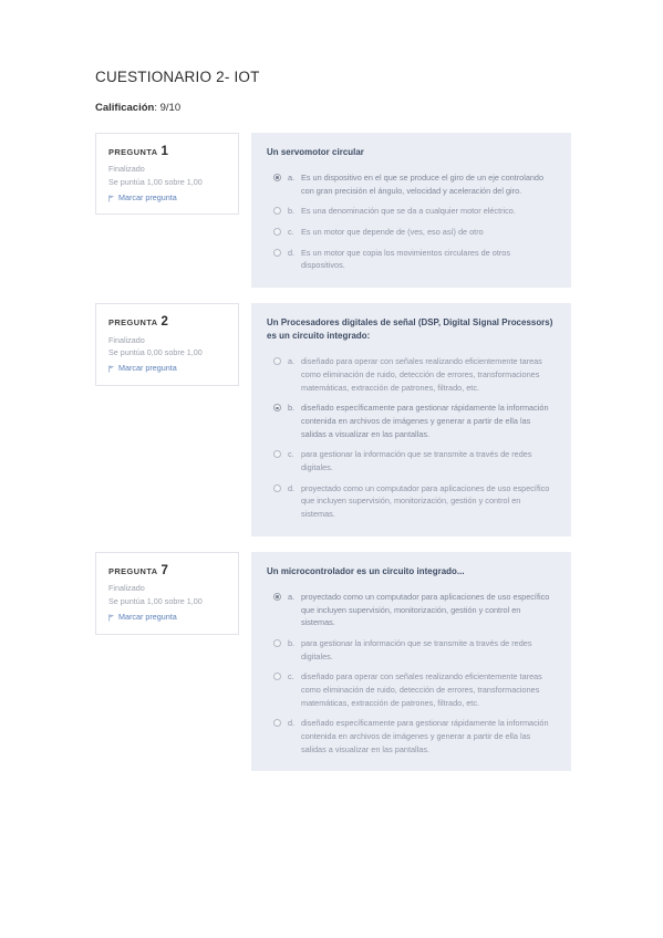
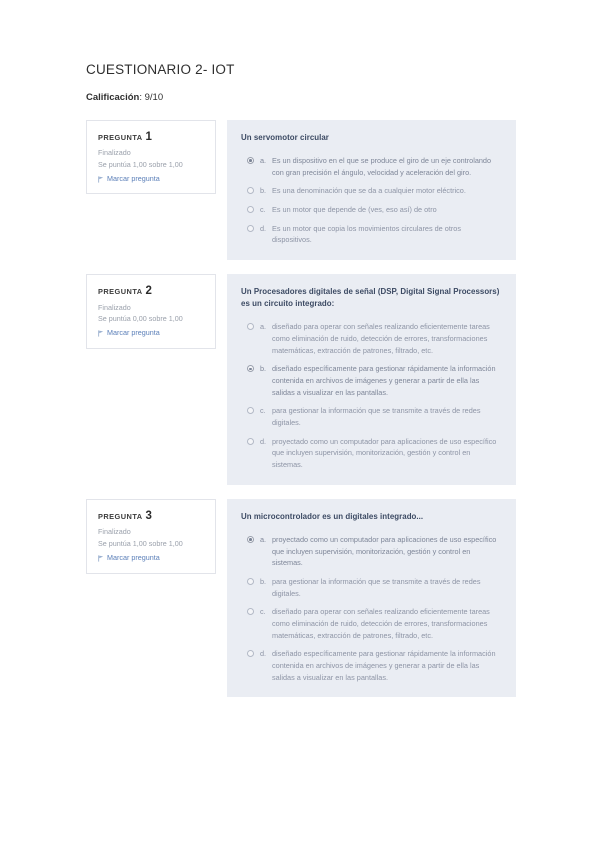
  CUESTIONARIO 2- IOT
  Calificación: 9/10
  PREGUNTA 1
  Finalizado
  Se puntúa 1,00 sobre 1,00
  Marcar pregunta
  Un servomotor circular
  a.
  Es un dispositivo en el que se produce el giro de un eje controlando con gran precisión el ángulo, velocidad y aceleración del giro.
  b.
  Es una denominación que se da a cualquier motor eléctrico.
  c.
  Es un motor que depende de (ves, eso así) de otro
  d.
  Es un motor que copia los movimientos circulares de otros dispositivos.
  PREGUNTA 2
  Finalizado
  Se puntúa 0,00 sobre 1,00
  Marcar pregunta
  Un Procesadores digitales de señal (DSP, Digital Signal Processors) es un circuito integrado:
  a.
  diseñado para operar con señales realizando eficientemente tareas como eliminación de ruido, detección de errores, transformaciones matemáticas, extracción de patrones, filtrado, etc.
  b.
  diseñado específicamente para gestionar rápidamente la información contenida en archivos de imágenes y generar a partir de ella las salidas a visualizar en las pantallas.
  c.
  para gestionar la información que se transmite a través de redes digitales.
  d.
  proyectado como un computador para aplicaciones de uso específico que incluyen supervisión, monitorización, gestión y control en sistemas.
- PREGUNTA 7
+ PREGUNTA 3
  Finalizado
  Se puntúa 1,00 sobre 1,00
  Marcar pregunta
- Un microcontrolador es un circuito integrado...
+ Un microcontrolador es un digitales integrado...
  a.
  proyectado como un computador para aplicaciones de uso específico que incluyen supervisión, monitorización, gestión y control en sistemas.
  b.
  para gestionar la información que se transmite a través de redes digitales.
  c.
  diseñado para operar con señales realizando eficientemente tareas como eliminación de ruido, detección de errores, transformaciones matemáticas, extracción de patrones, filtrado, etc.
  d.
  diseñado específicamente para gestionar rápidamente la información contenida en archivos de imágenes y generar a partir de ella las salidas a visualizar en las pantallas.
